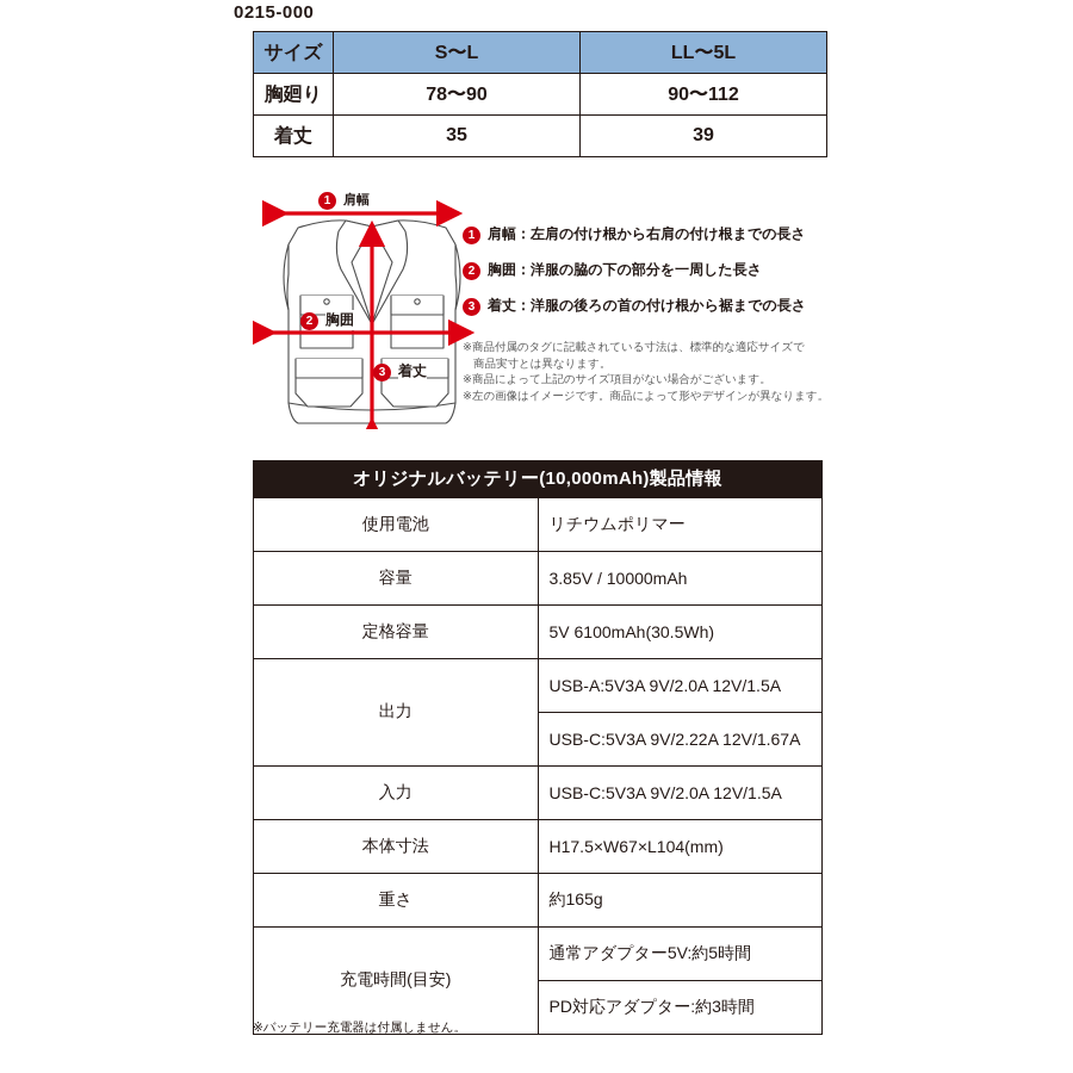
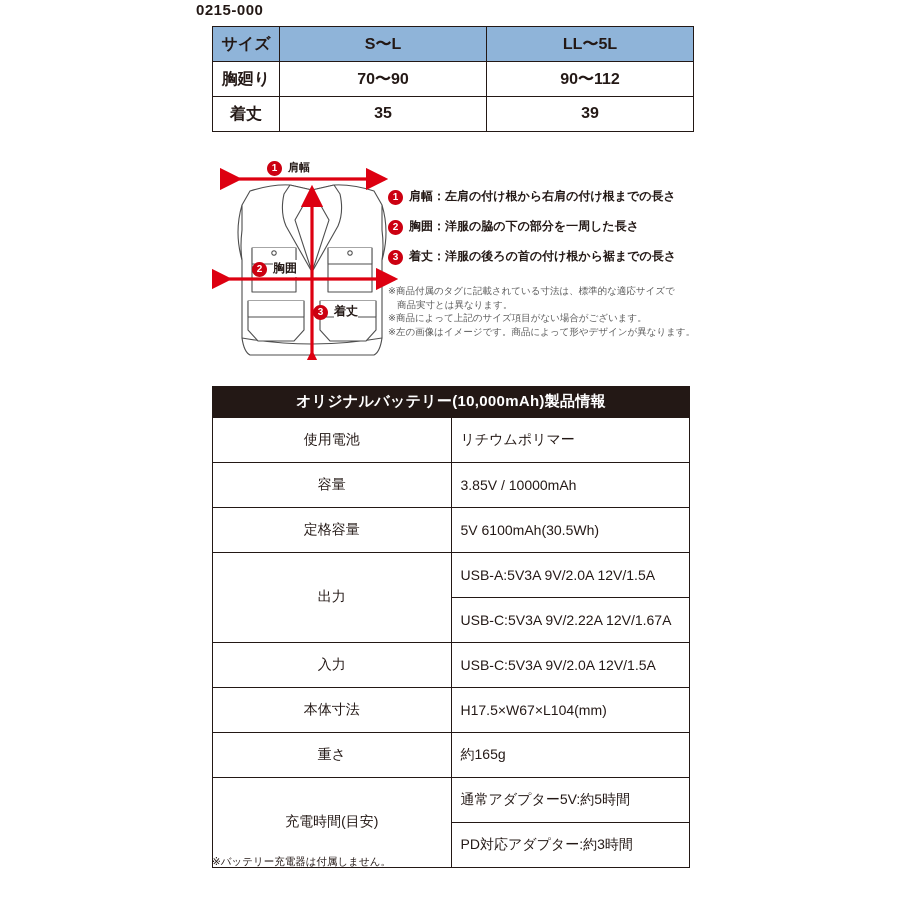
  0215-000
  サイズ	S〜L	LL〜5L
- 胸廻り	78〜90	90〜112
+ 胸廻り	70〜90	90〜112
  着丈	35	39
  1
  肩幅
  2
  胸囲
  3
  着丈
  1
  肩幅：左肩の付け根から右肩の付け根までの長さ
  2
  胸囲：洋服の脇の下の部分を一周した長さ
  3
  着丈：洋服の後ろの首の付け根から裾までの長さ
  ※商品付属のタグに記載されている寸法は、標準的な適応サイズで
  商品実寸とは異なります。
  ※商品によって上記のサイズ項目がない場合がございます。
  ※左の画像はイメージです。商品によって形やデザインが異なります。
  オリジナルバッテリー(10,000mAh)製品情報
  使用電池	リチウムポリマー
  容量	3.85V / 10000mAh
  定格容量	5V 6100mAh(30.5Wh)
  出力	USB-A:5V3A 9V/2.0A 12V/1.5A
  USB-C:5V3A 9V/2.22A 12V/1.67A
  入力	USB-C:5V3A 9V/2.0A 12V/1.5A
  本体寸法	H17.5×W67×L104(mm)
  重さ	約165g
  充電時間(目安)	通常アダプター5V:約5時間
  PD対応アダプター:約3時間
  ※バッテリー充電器は付属しません。
